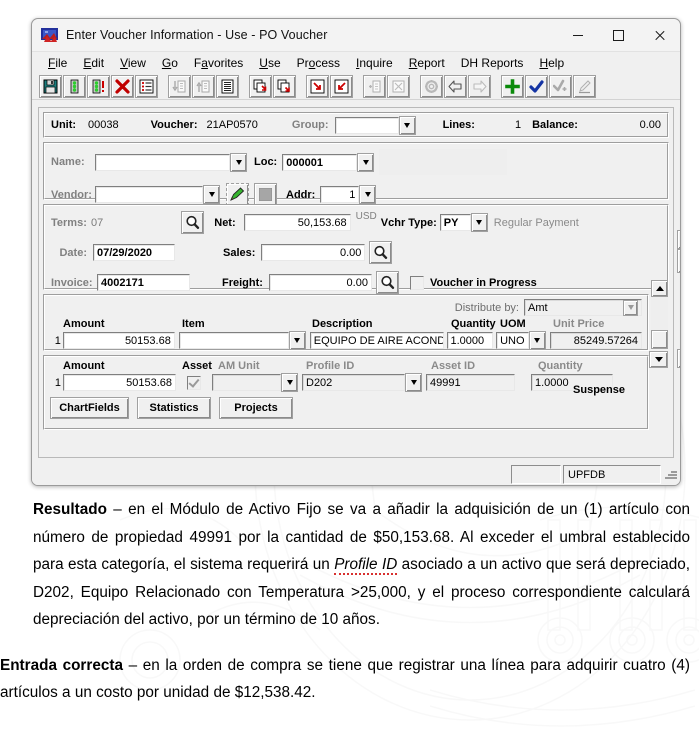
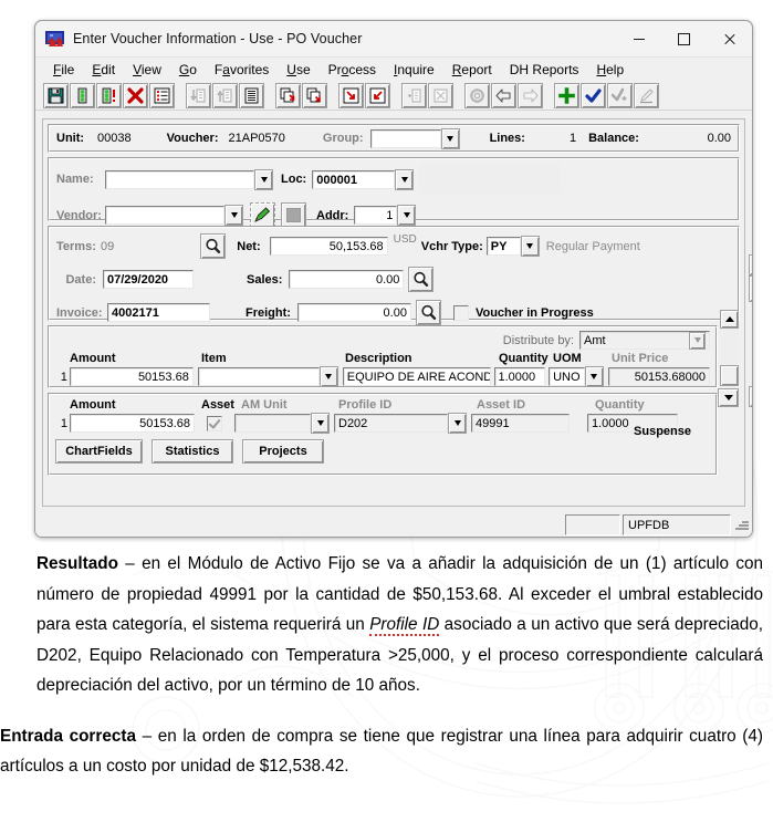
  Enter Voucher Information - Use - PO Voucher
  File
  Edit
  View
  Go
  Favorites
  Use
  Process
  Inquire
  Report
  DH Reports
  Help
  Unit:
  00038
  Voucher:
  21AP0570
  Group:
  Lines:
  1
  Balance:
  0.00
  Name:
  Loc:
  000001
  Vendor:
  Addr:
  1
  Terms:
- 07
+ 09
  Net:
  50,153.68
  USD
  Vchr Type:
  PY
  Regular Payment
  Date:
  07/29/2020
  Sales:
  0.00
  Invoice:
  4002171
  Freight:
  0.00
  Voucher in Progress
  Distribute by:
  Amt
  Amount
  Item
  Description
  Quantity
  UOM
  Unit Price
  1
  50153.68
  EQUIPO DE AIRE ACOND
  1.0000
  UNO
- 85249.57264
+ 50153.68000
  Amount
  Asset
  AM Unit
  Profile ID
  Asset ID
  Quantity
  1
  50153.68
  D202
  49991
  1.0000
  ChartFields
  Statistics
  Projects
  Suspense
  UPFDB
  Resultado – en el Módulo de Activo Fijo se va a añadir la adquisición de un (1) artículo con número de propiedad 49991 por la cantidad de $50,153.68. Al exceder el umbral establecido para esta categoría, el sistema requerirá un Profile ID asociado a un activo que será depreciado, D202, Equipo Relacionado con Temperatura >25,000, y el proceso correspondiente calculará depreciación del activo, por un término de 10 años.
  Entrada correcta – en la orden de compra se tiene que registrar una línea para adquirir cuatro (4) artículos a un costo por unidad de $12,538.42.
